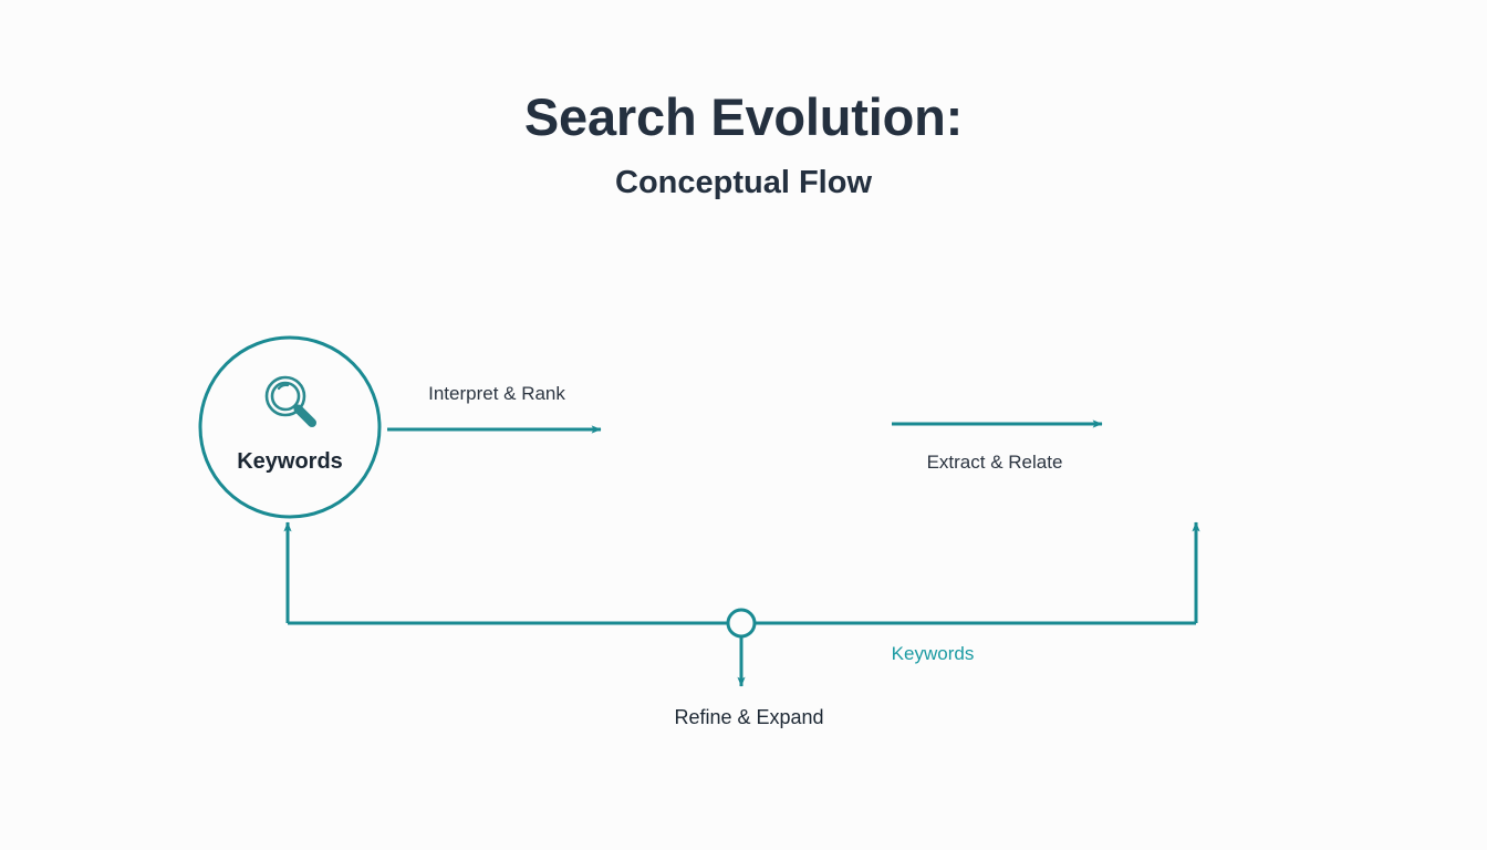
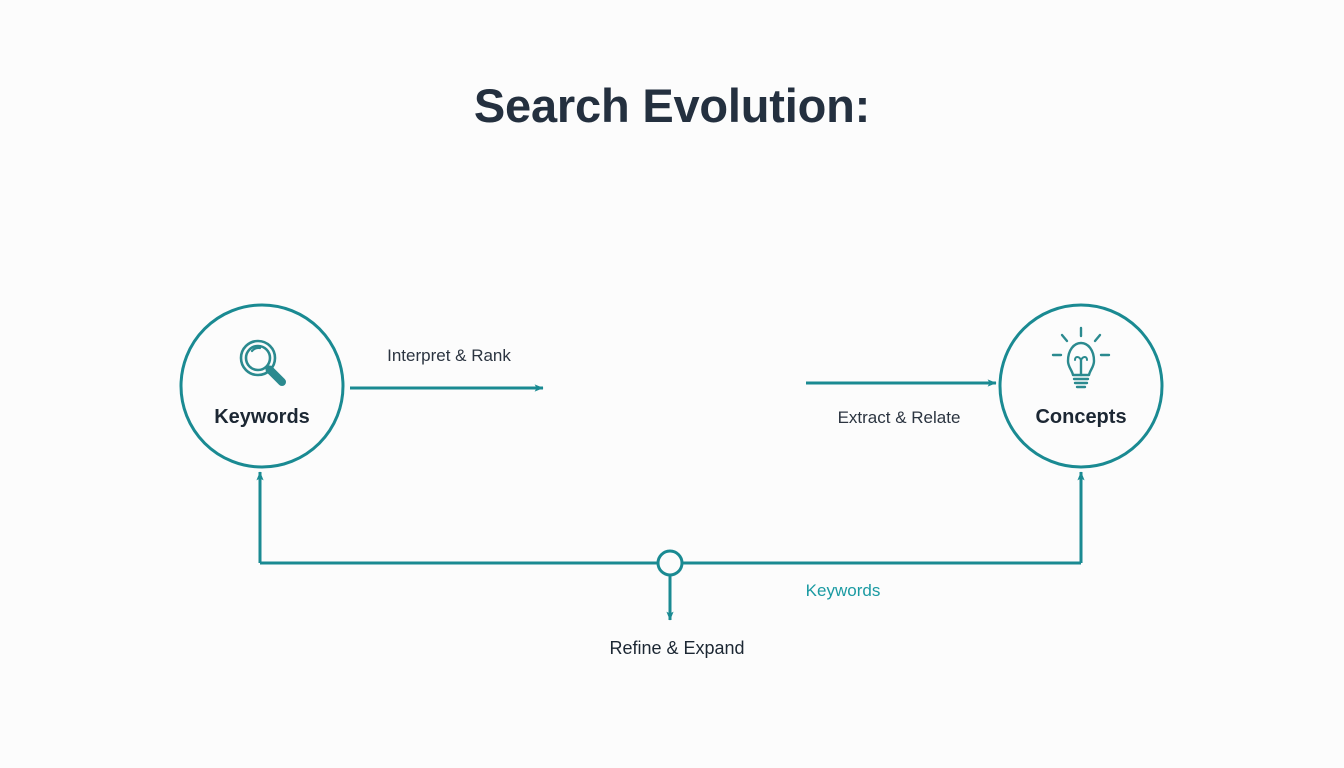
  Search Evolution:
- Conceptual Flow
  Keywords
+ Concepts
  Interpret & Rank
  Extract & Relate
  Keywords
  Refine & Expand
